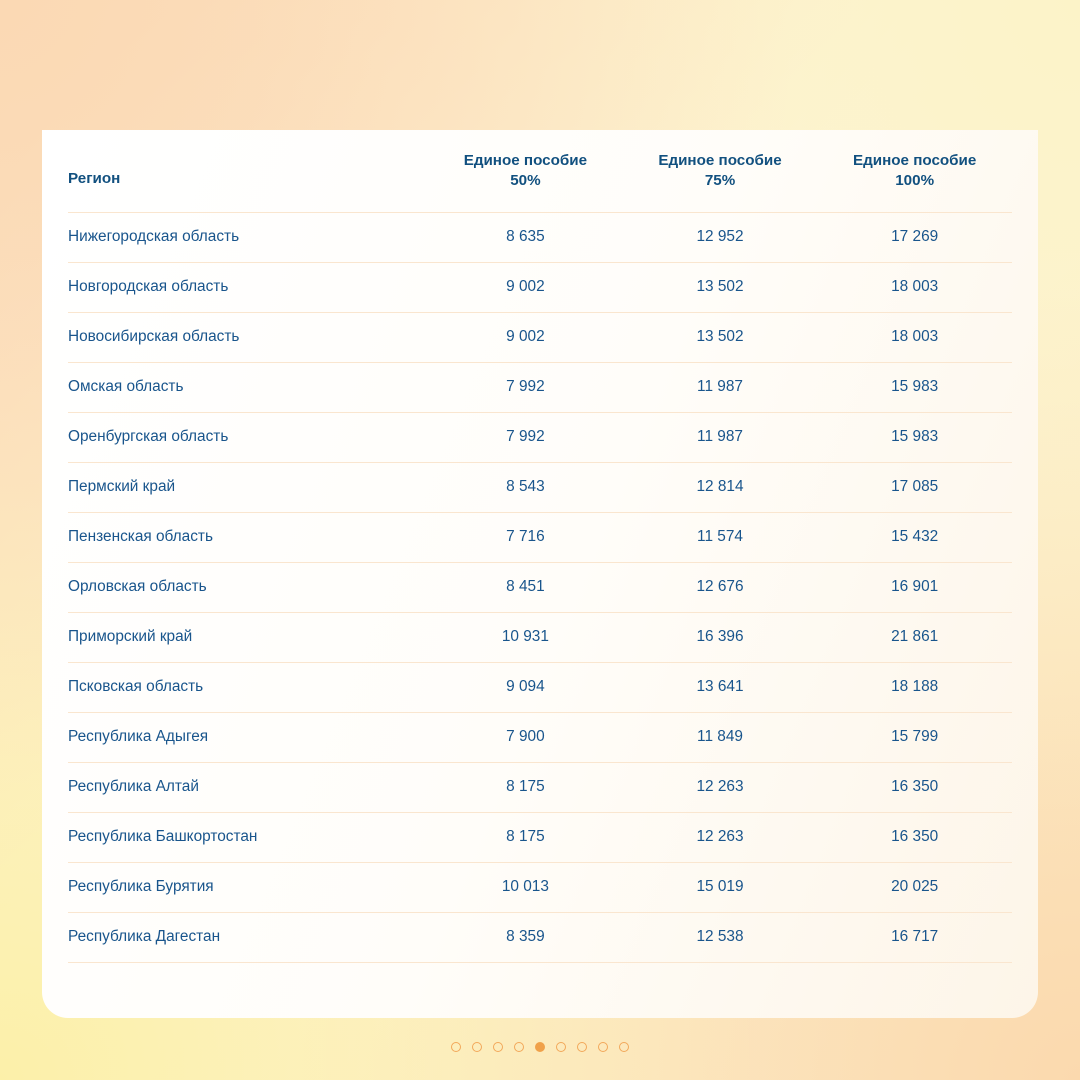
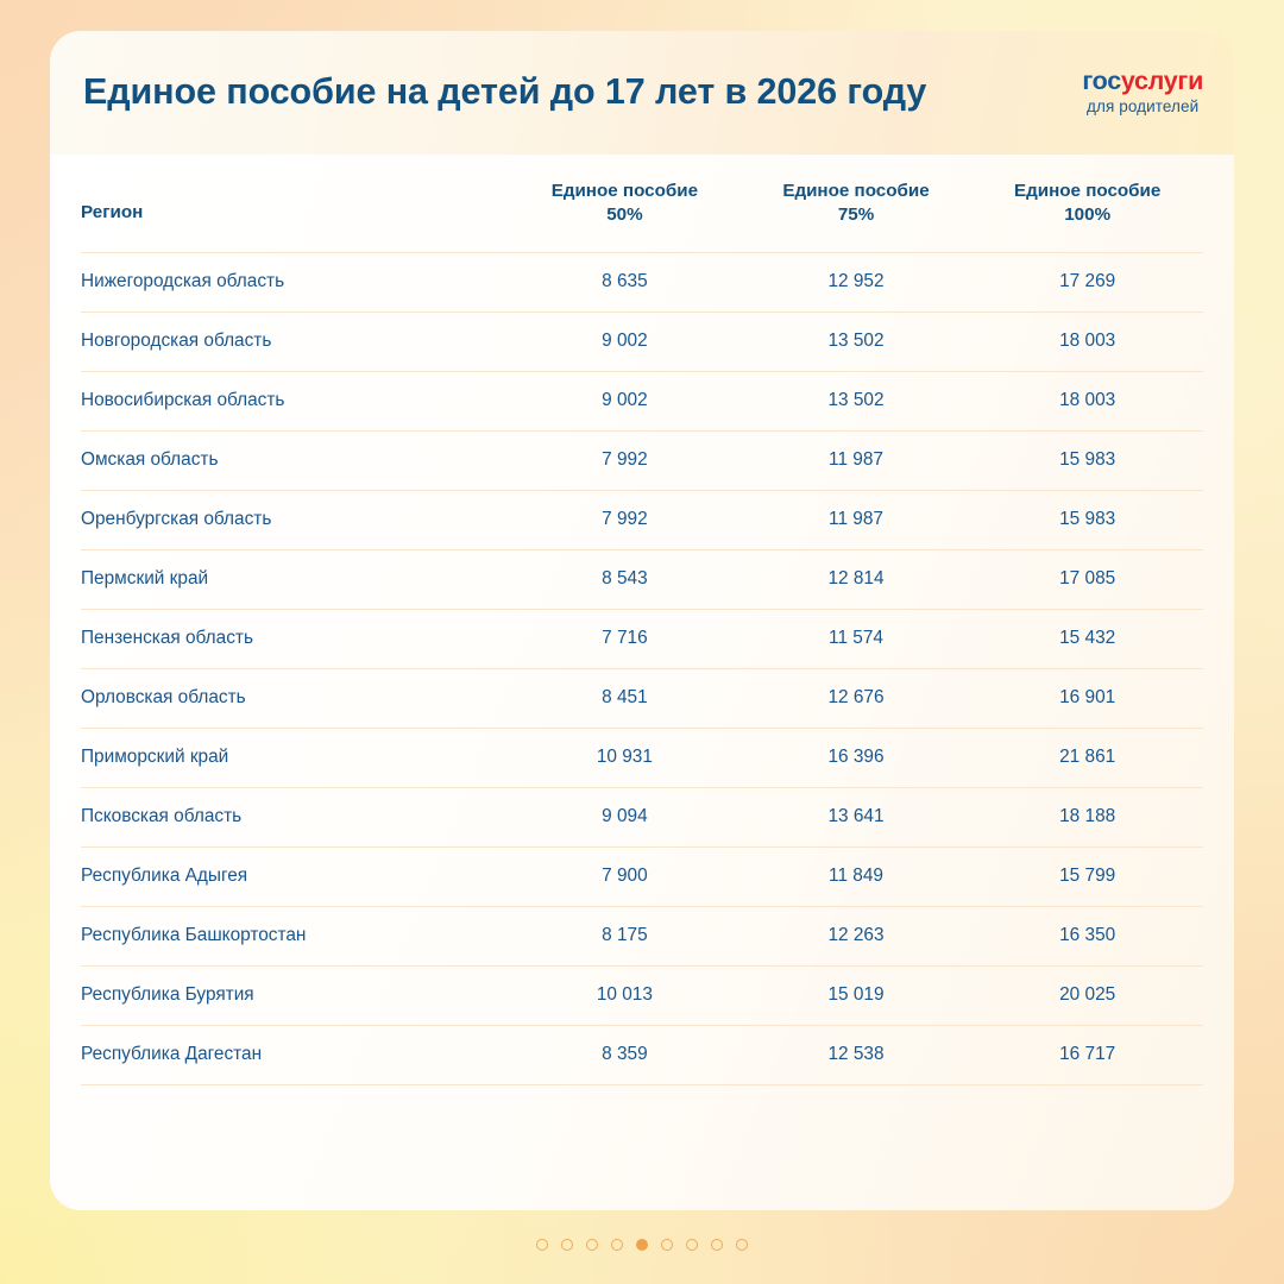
+ Единое пособие на детей до 17 лет в 2026 году
+ госуслуги
+ для родителей
  Регион	Единое пособие 50%	Единое пособие 75%	Единое пособие 100%
  Нижегородская область	8 635	12 952	17 269
  Новгородская область	9 002	13 502	18 003
  Новосибирская область	9 002	13 502	18 003
  Омская область	7 992	11 987	15 983
  Оренбургская область	7 992	11 987	15 983
  Пермский край	8 543	12 814	17 085
  Пензенская область	7 716	11 574	15 432
  Орловская область	8 451	12 676	16 901
  Приморский край	10 931	16 396	21 861
  Псковская область	9 094	13 641	18 188
  Республика Адыгея	7 900	11 849	15 799
- Республика Алтай	8 175	12 263	16 350
  Республика Башкортостан	8 175	12 263	16 350
  Республика Бурятия	10 013	15 019	20 025
  Республика Дагестан	8 359	12 538	16 717
